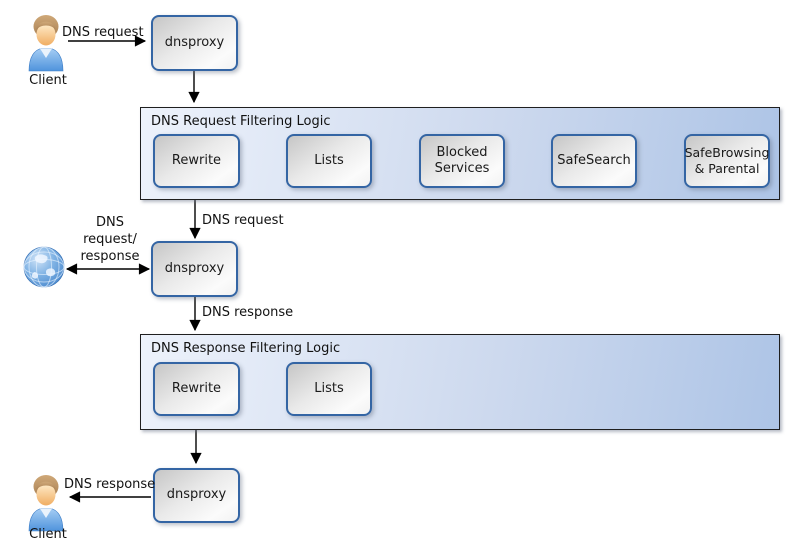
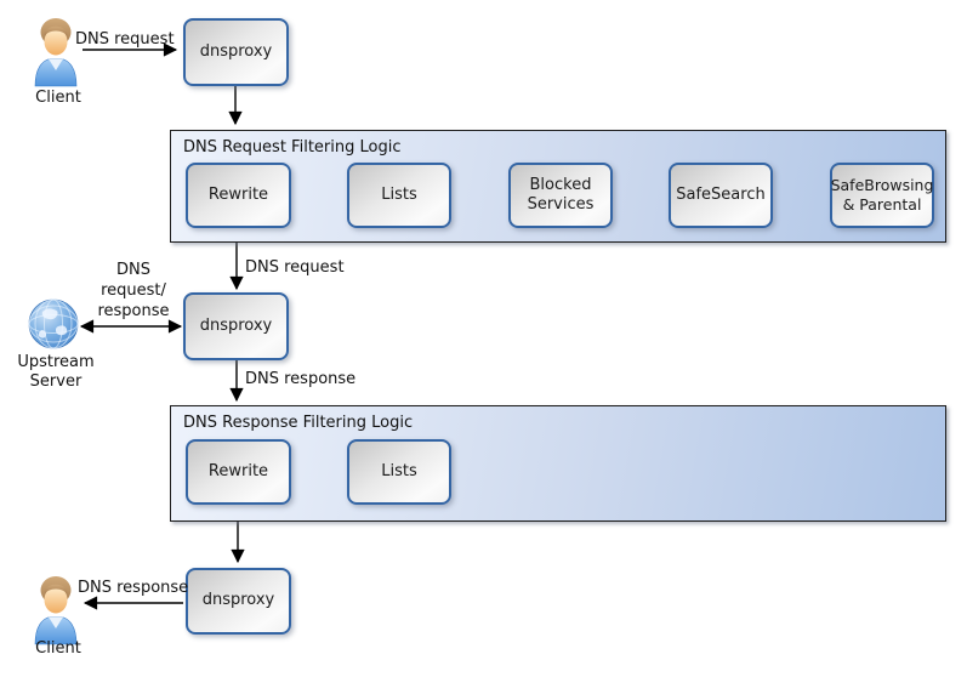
  Client
  DNS request
  dnsproxy
  DNS Request Filtering Logic
  Rewrite
  Lists
  Blocked
  Services
  SafeSearch
  SafeBrowsing
  & Parental
  DNS request
  dnsproxy
+ Upstream
+ Server
  DNS
  request/
  response
  DNS response
  DNS Response Filtering Logic
  Rewrite
  Lists
  dnsproxy
  DNS response
  Client
